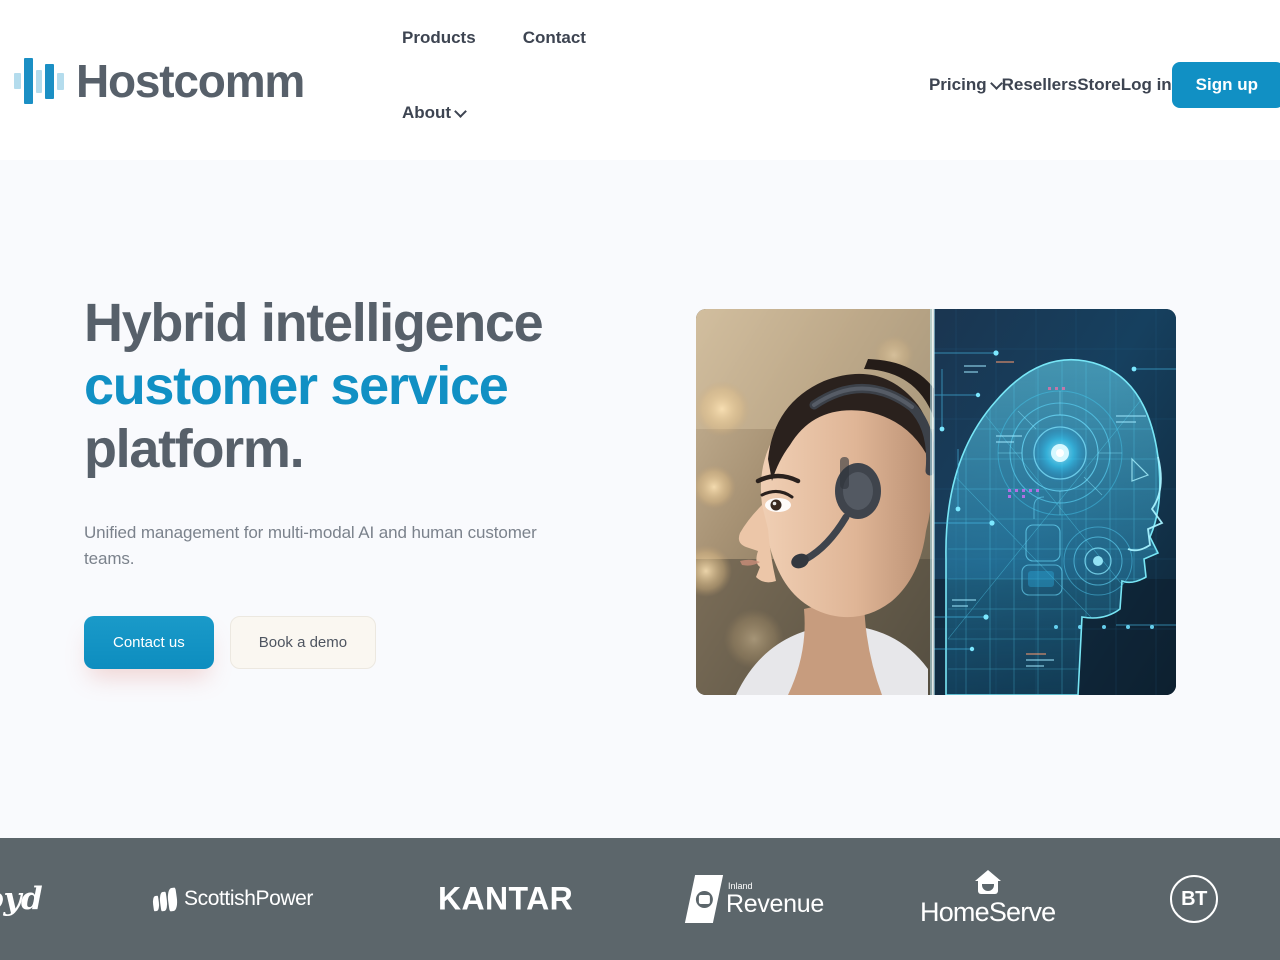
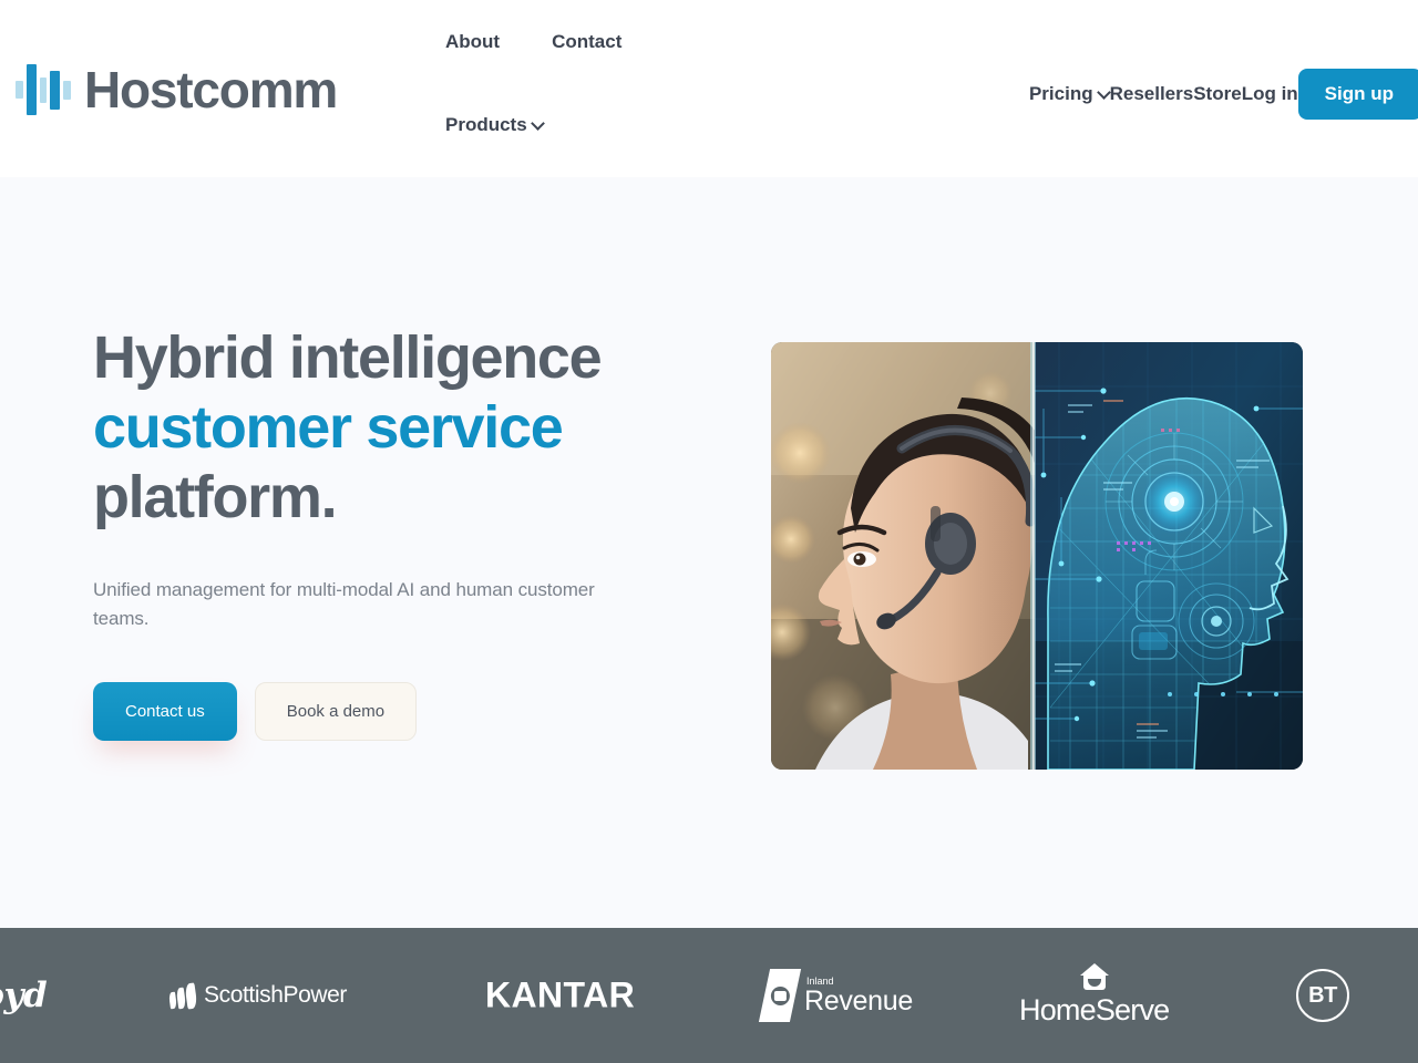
  Hostcomm
- Products
+ About
  Contact
- About
+ Products
  Pricing
  Resellers
  Store
  Log in
  Sign up
  Hybrid intelligence
  customer service
  platform.
  Unified management for multi-modal AI and human customer teams.
  Contact us
  Book a demo
  ScottishPower
  KANTAR
  Inland
  Revenue
  HomeServe
  BT
